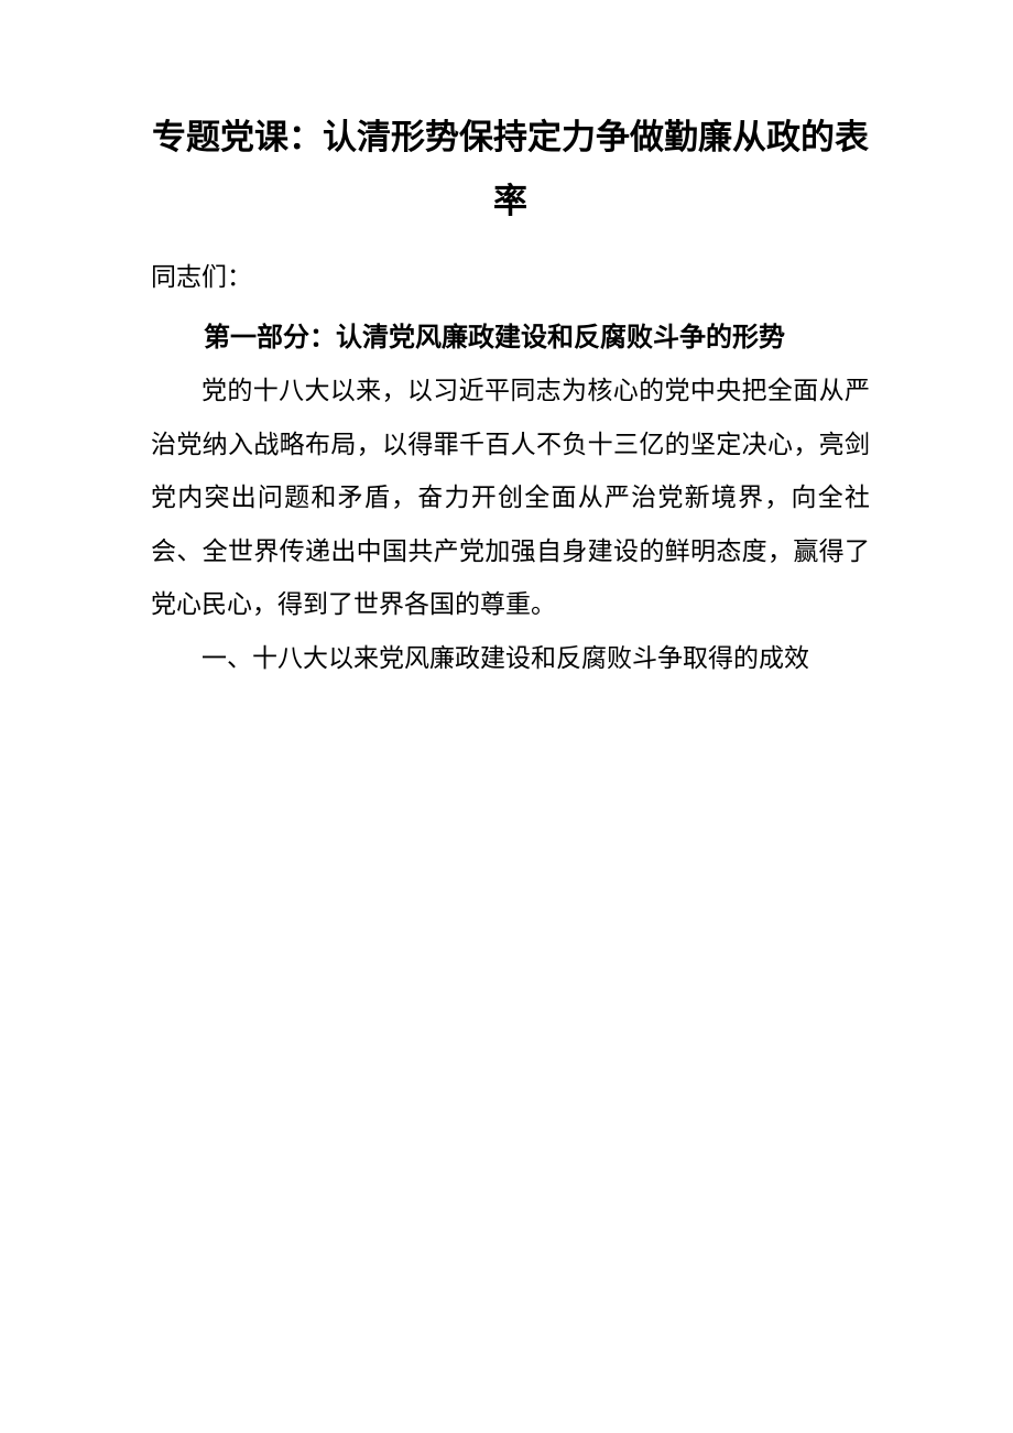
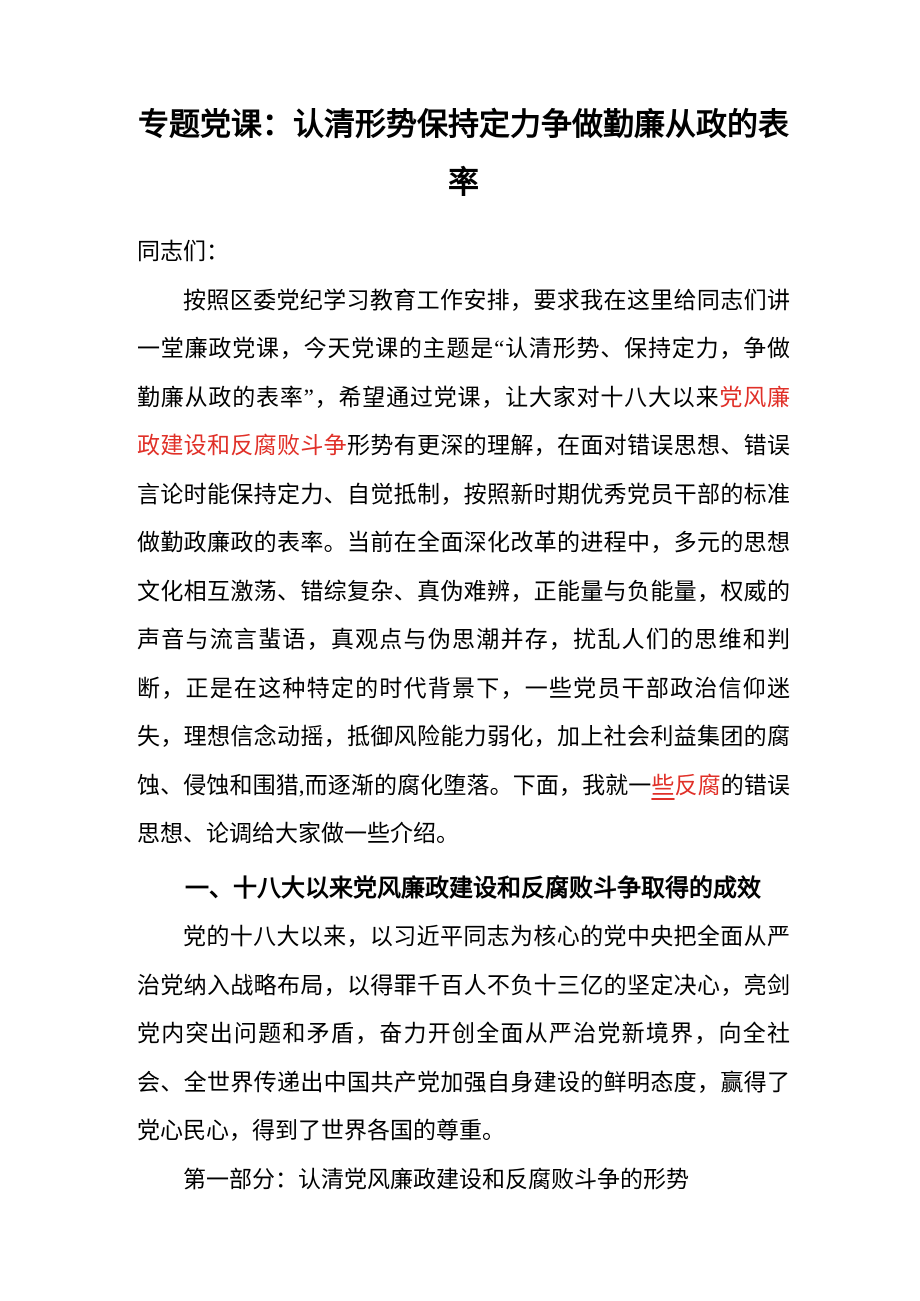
  专题党课：认清形势保持定力争做勤廉从政的表率
  同志们：
+ 按照区委党纪学习教育工作安排，要求我在这里给同志们讲一堂廉政党课，今天党课的主题是“认清形势、保持定力，争做勤廉从政的表率”，希望通过党课，让大家对十八大以来党风廉政建设和反腐败斗争形势有更深的理解，在面对错误思想、错误言论时能保持定力、自觉抵制，按照新时期优秀党员干部的标准做勤政廉政的表率。当前在全面深化改革的进程中，多元的思想文化相互激荡、错综复杂、真伪难辨，正能量与负能量，权威的声音与流言蜚语，真观点与伪思潮并存，扰乱人们的思维和判断，正是在这种特定的时代背景下，一些党员干部政治信仰迷失，理想信念动摇，抵御风险能力弱化，加上社会利益集团的腐蚀、侵蚀和围猎,而逐渐的腐化堕落。下面，我就一些反腐的错误思想、论调给大家做一些介绍。
- 第一部分：认清党风廉政建设和反腐败斗争的形势
+ 一、十八大以来党风廉政建设和反腐败斗争取得的成效
  党的十八大以来，以习近平同志为核心的党中央把全面从严治党纳入战略布局，以得罪千百人不负十三亿的坚定决心，亮剑党内突出问题和矛盾，奋力开创全面从严治党新境界，向全社会、全世界传递出中国共产党加强自身建设的鲜明态度，赢得了党心民心，得到了世界各国的尊重。
- 一、十八大以来党风廉政建设和反腐败斗争取得的成效
+ 第一部分：认清党风廉政建设和反腐败斗争的形势
